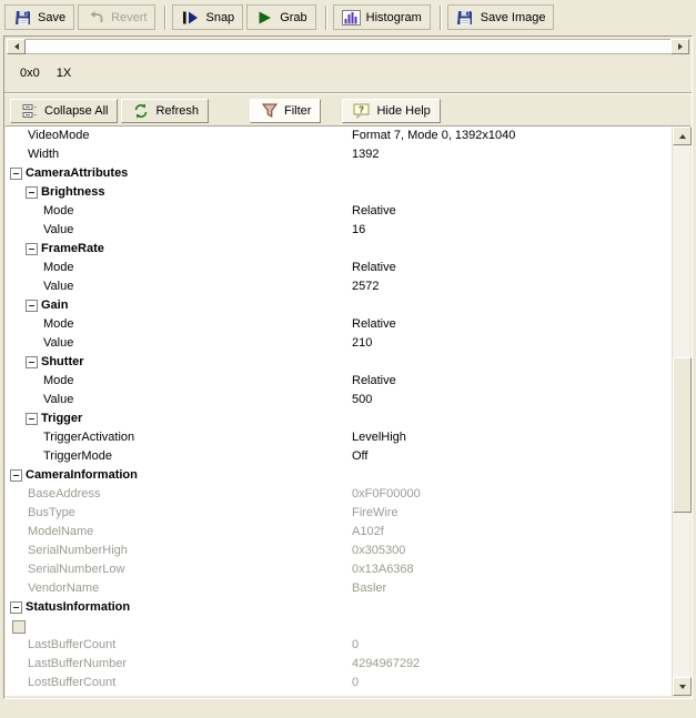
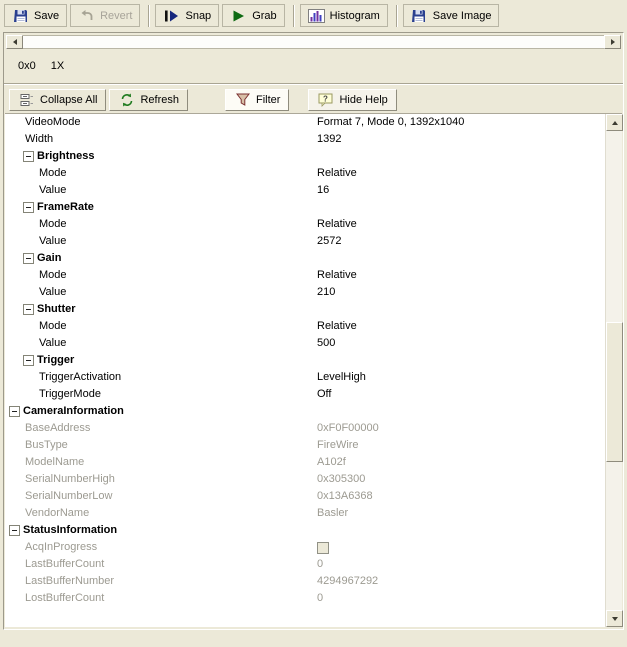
  Save
  Revert
  Snap
  Grab
  Histogram
  Save Image
  0x0
  1X
  Collapse All
  Refresh
  Filter
  ?
  Hide Help
  VideoMode
  Format 7, Mode 0, 1392x1040
  Width
  1392
- CameraAttributes
  Brightness
  Mode
  Relative
  Value
  16
  FrameRate
  Mode
  Relative
  Value
  2572
  Gain
  Mode
  Relative
  Value
  210
  Shutter
  Mode
  Relative
  Value
  500
  Trigger
  TriggerActivation
  LevelHigh
  TriggerMode
  Off
  CameraInformation
  BaseAddress
  0xF0F00000
  BusType
  FireWire
  ModelName
  A102f
  SerialNumberHigh
  0x305300
  SerialNumberLow
  0x13A6368
  VendorName
  Basler
  StatusInformation
+ AcqInProgress
  LastBufferCount
  0
  LastBufferNumber
  4294967292
  LostBufferCount
  0
